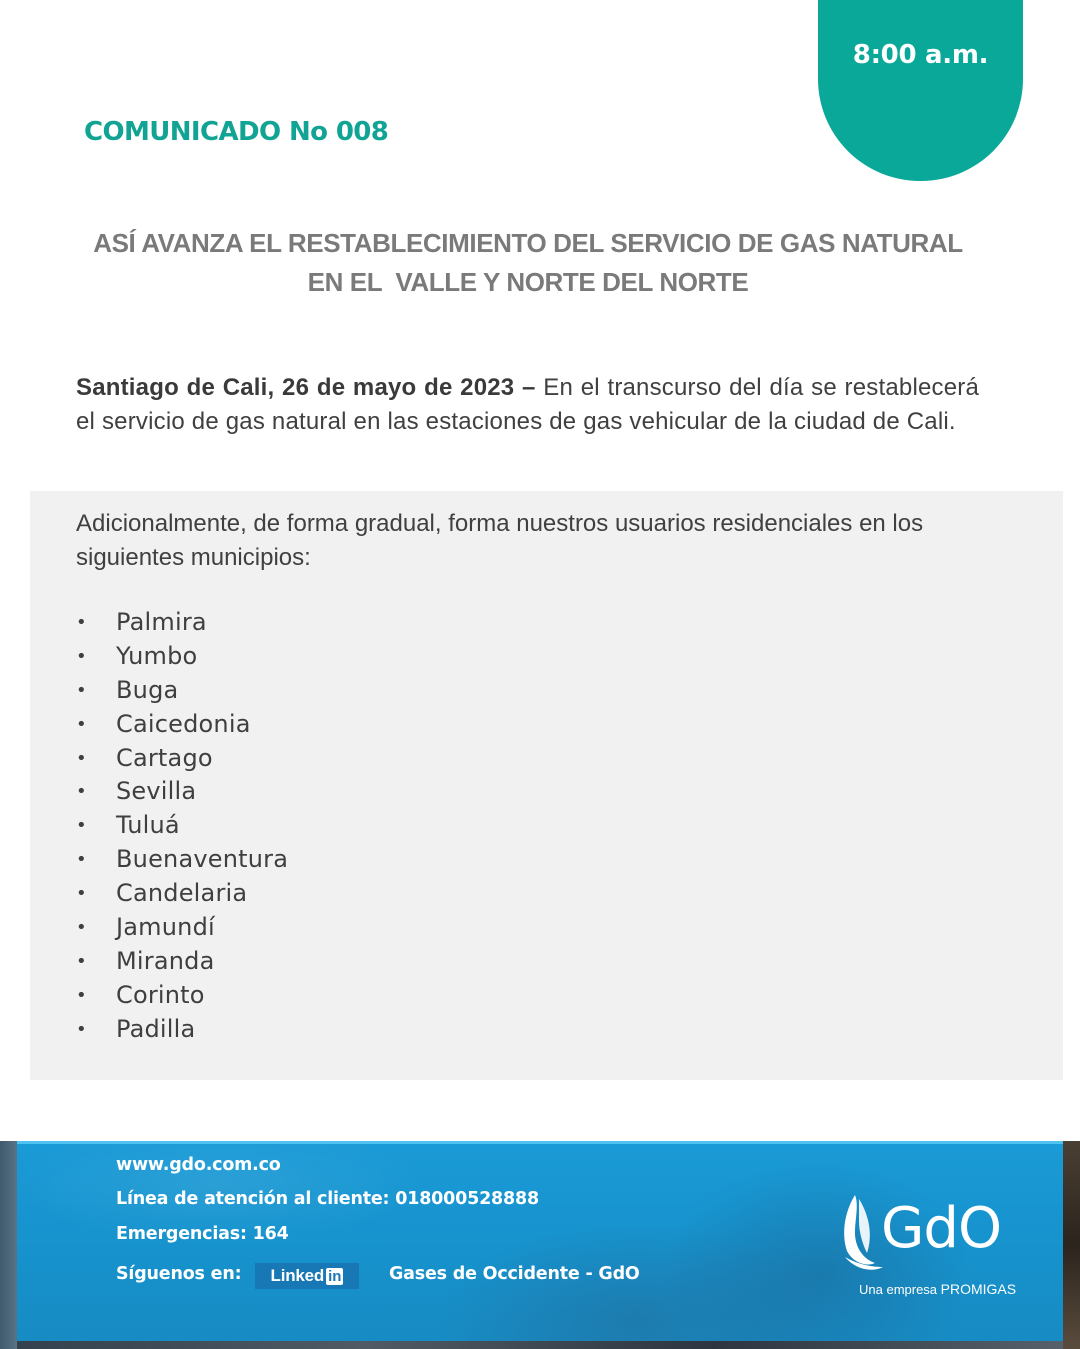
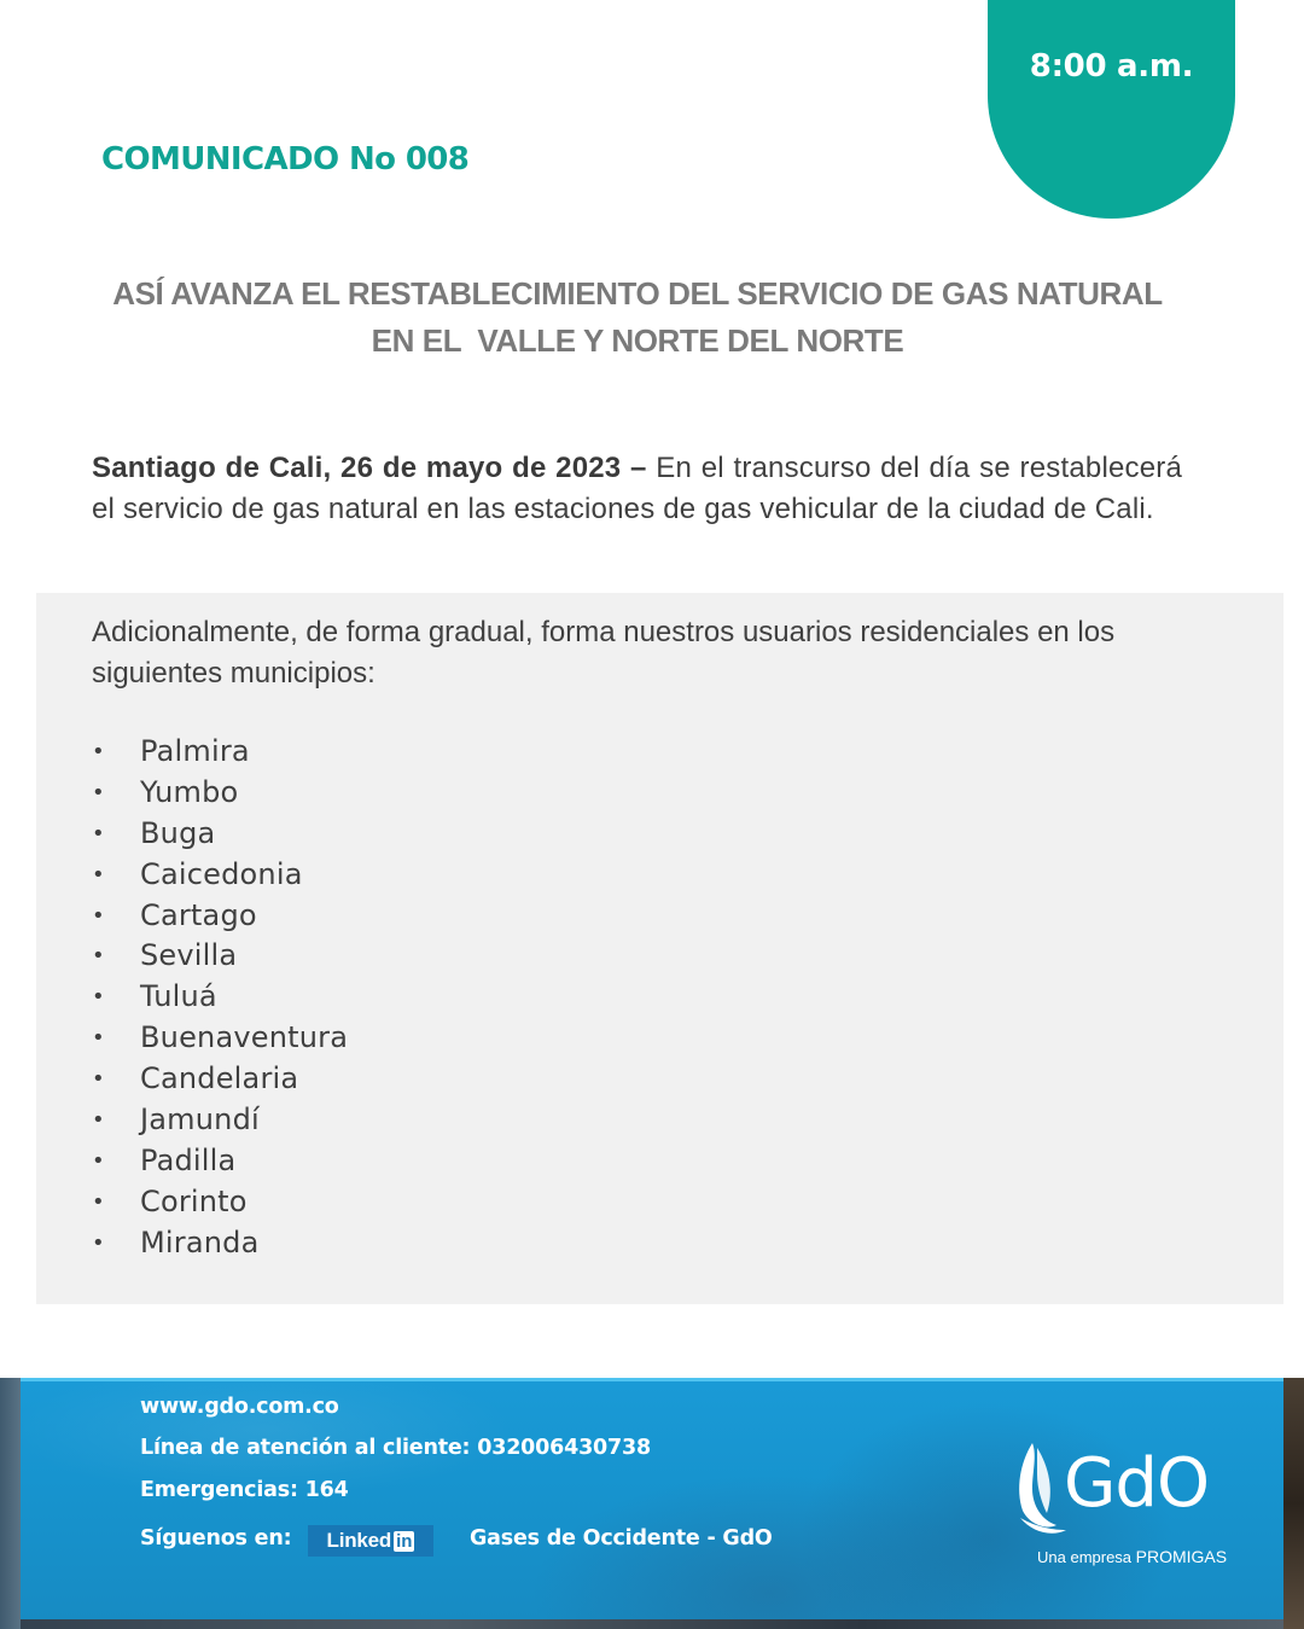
  8:00 a.m.
  COMUNICADO No 008
  ASÍ AVANZA EL RESTABLECIMIENTO DEL SERVICIO DE GAS NATURAL EN EL VALLE Y NORTE DEL NORTE
  Santiago de Cali, 26 de mayo de 2023 – En el transcurso del día se restablecerá el servicio de gas natural en las estaciones de gas vehicular de la ciudad de Cali.
  Adicionalmente, de forma gradual, forma nuestros usuarios residenciales en los siguientes municipios:
  •
  Palmira
  •
  Yumbo
  •
  Buga
  •
  Caicedonia
  •
  Cartago
  •
  Sevilla
  •
  Tuluá
  •
  Buenaventura
  •
  Candelaria
  •
  Jamundí
  •
- Miranda
+ Padilla
  •
  Corinto
  •
- Padilla
+ Miranda
  www.gdo.com.co
- Línea de atención al cliente: 018000528888
+ Línea de atención al cliente: 032006430738
  Emergencias: 164
  Síguenos en:
  Linked
  in
  Gases de Occidente - GdO
  GdO
  Una empresa PROMIGAS
